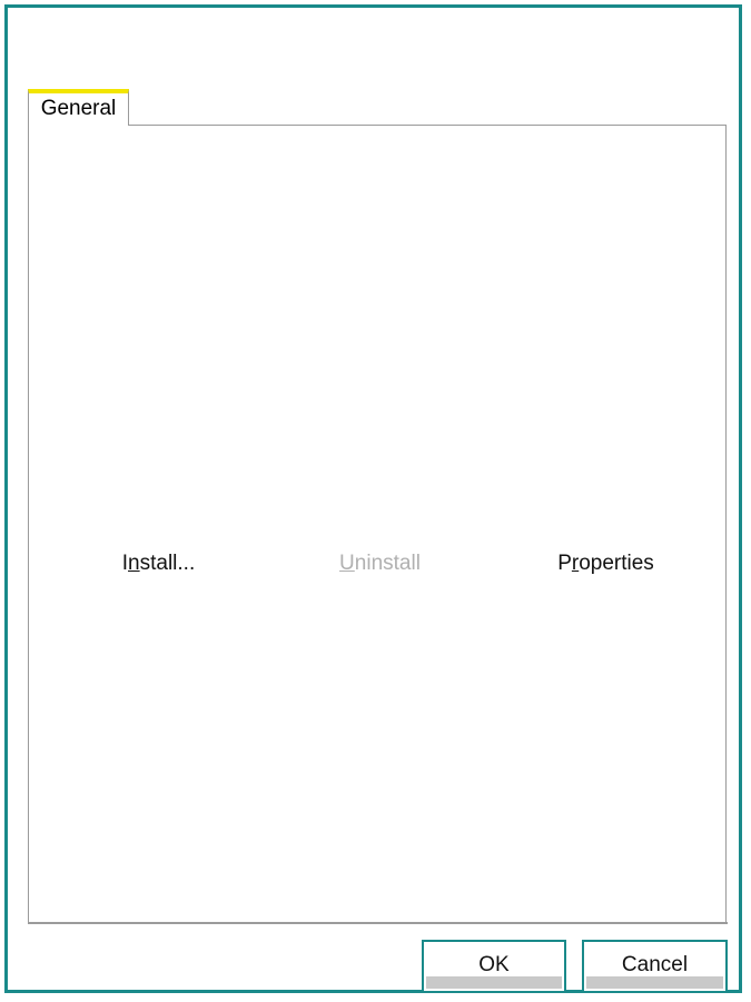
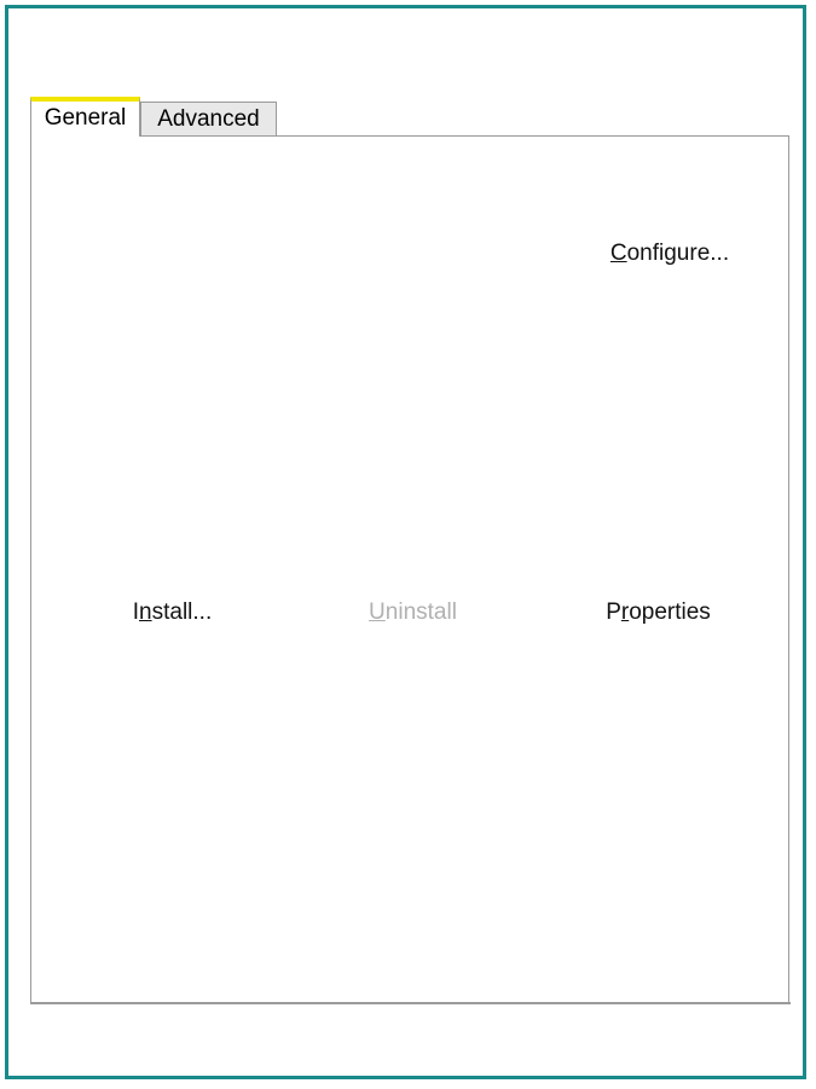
  General
+ Advanced
+ Configure...
  Install...
  Uninstall
  Properties
- OK
- Cancel
